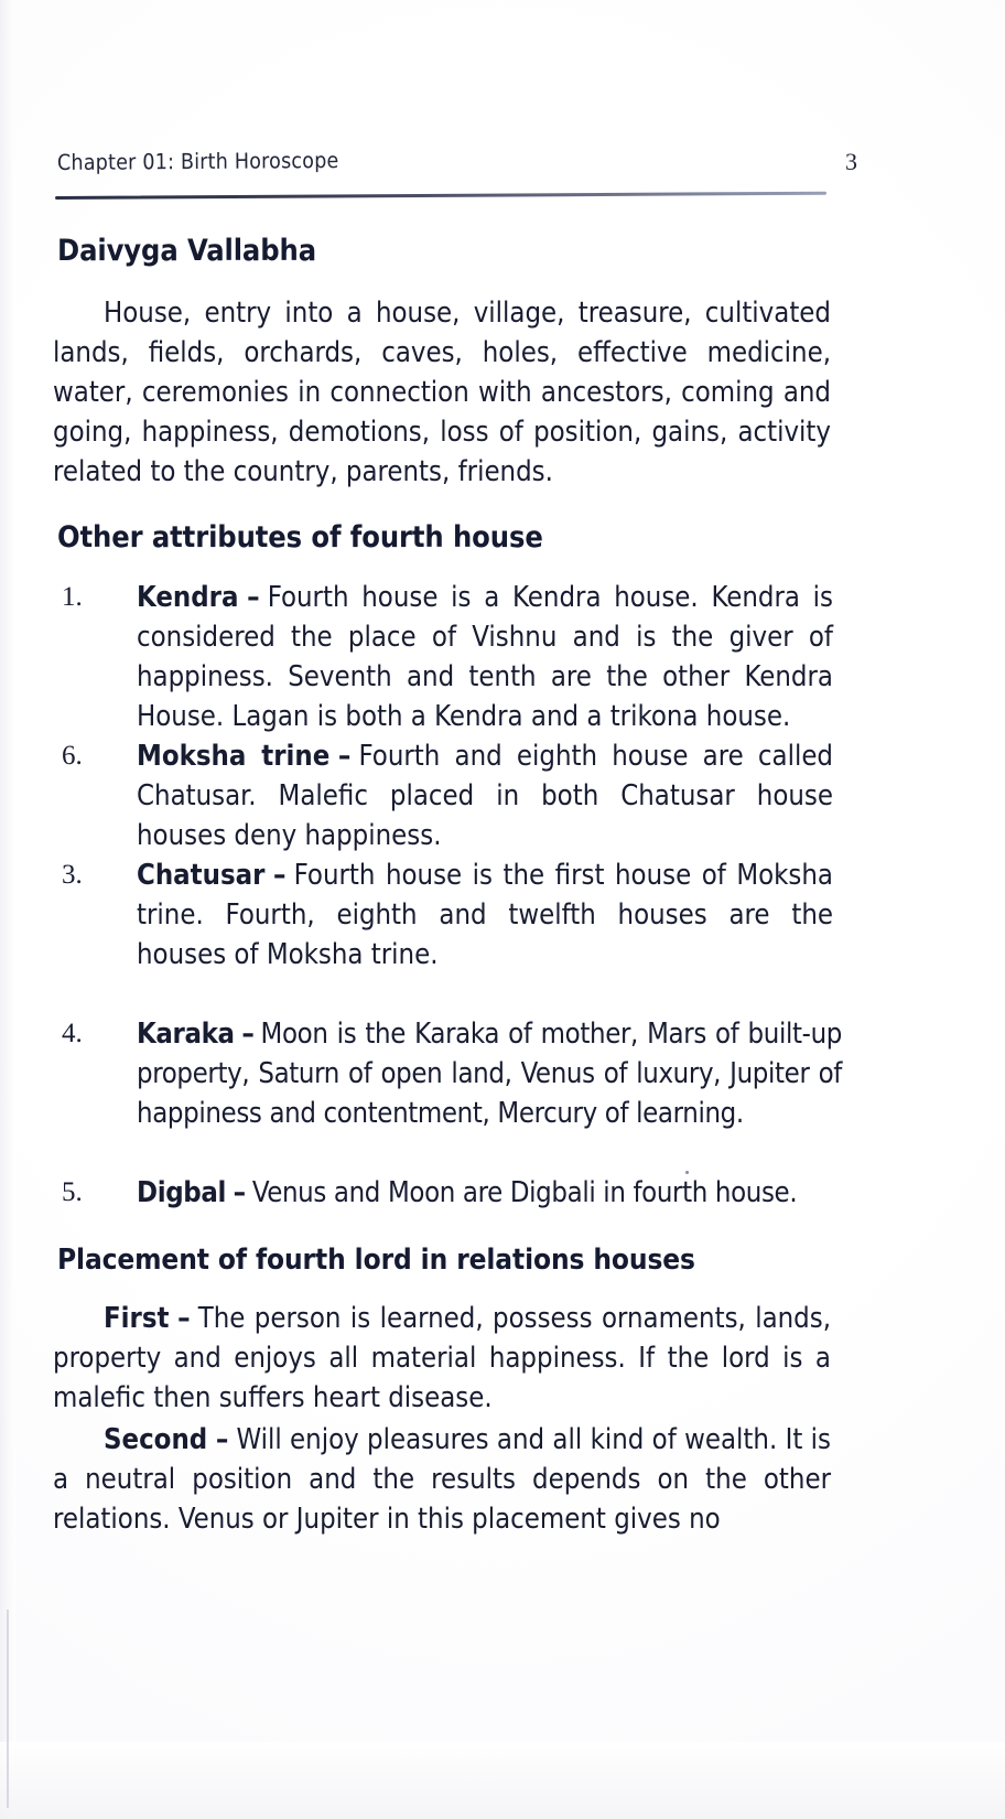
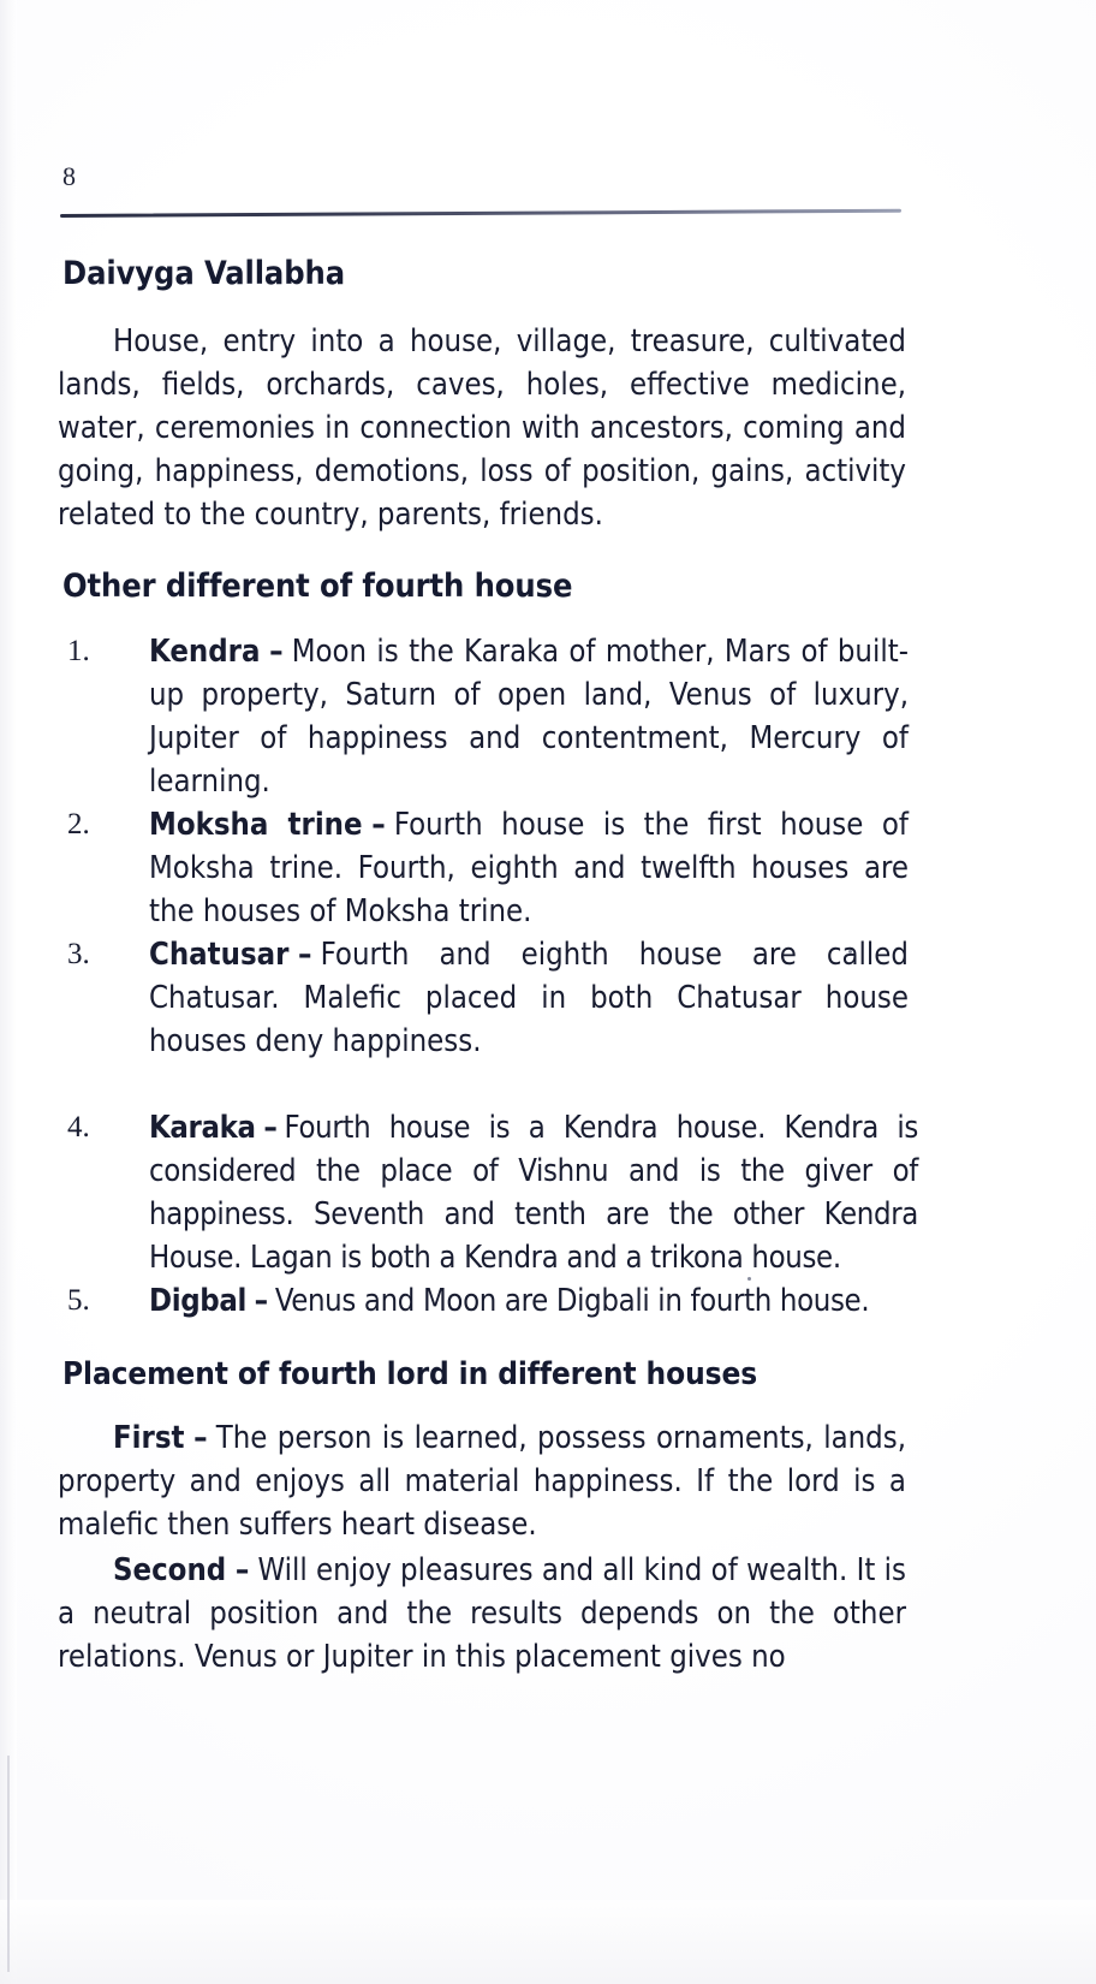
- Chapter 01: Birth Horoscope
- 3
+ 8
  Daivyga Vallabha
  House, entry into a house, village, treasure, cultivated lands, fields, orchards, caves, holes, effective medicine, water, ceremonies in connection with ancestors, coming and going, happiness, demotions, loss of position, gains, activity related to the country, parents, friends.
- Other attributes of fourth house
+ Other different of fourth house
  1.
- Kendra – Fourth house is a Kendra house. Kendra is considered the place of Vishnu and is the giver of happiness. Seventh and tenth are the other Kendra House. Lagan is both a Kendra and a trikona house.
+ Kendra – Moon is the Karaka of mother, Mars of built-up property, Saturn of open land, Venus of luxury, Jupiter of happiness and contentment, Mercury of learning.
- 6.
+ 2.
- Moksha trine – Fourth and eighth house are called Chatusar. Malefic placed in both Chatusar house houses deny happiness.
+ Moksha trine – Fourth house is the first house of Moksha trine. Fourth, eighth and twelfth houses are the houses of Moksha trine.
  3.
- Chatusar – Fourth house is the first house of Moksha trine. Fourth, eighth and twelfth houses are the houses of Moksha trine.
+ Chatusar – Fourth and eighth house are called Chatusar. Malefic placed in both Chatusar house houses deny happiness.
  4.
- Karaka – Moon is the Karaka of mother, Mars of built-up property, Saturn of open land, Venus of luxury, Jupiter of happiness and contentment, Mercury of learning.
+ Karaka – Fourth house is a Kendra house. Kendra is considered the place of Vishnu and is the giver of happiness. Seventh and tenth are the other Kendra House. Lagan is both a Kendra and a trikona house.
  5.
  Digbal – Venus and Moon are Digbali in fourth house.
- Placement of fourth lord in relations houses
+ Placement of fourth lord in different houses
  First – The person is learned, possess ornaments, lands, property and enjoys all material happiness. If the lord is a malefic then suffers heart disease.
  Second – Will enjoy pleasures and all kind of wealth. It is a neutral position and the results depends on the other relations. Venus or Jupiter in this placement gives no
